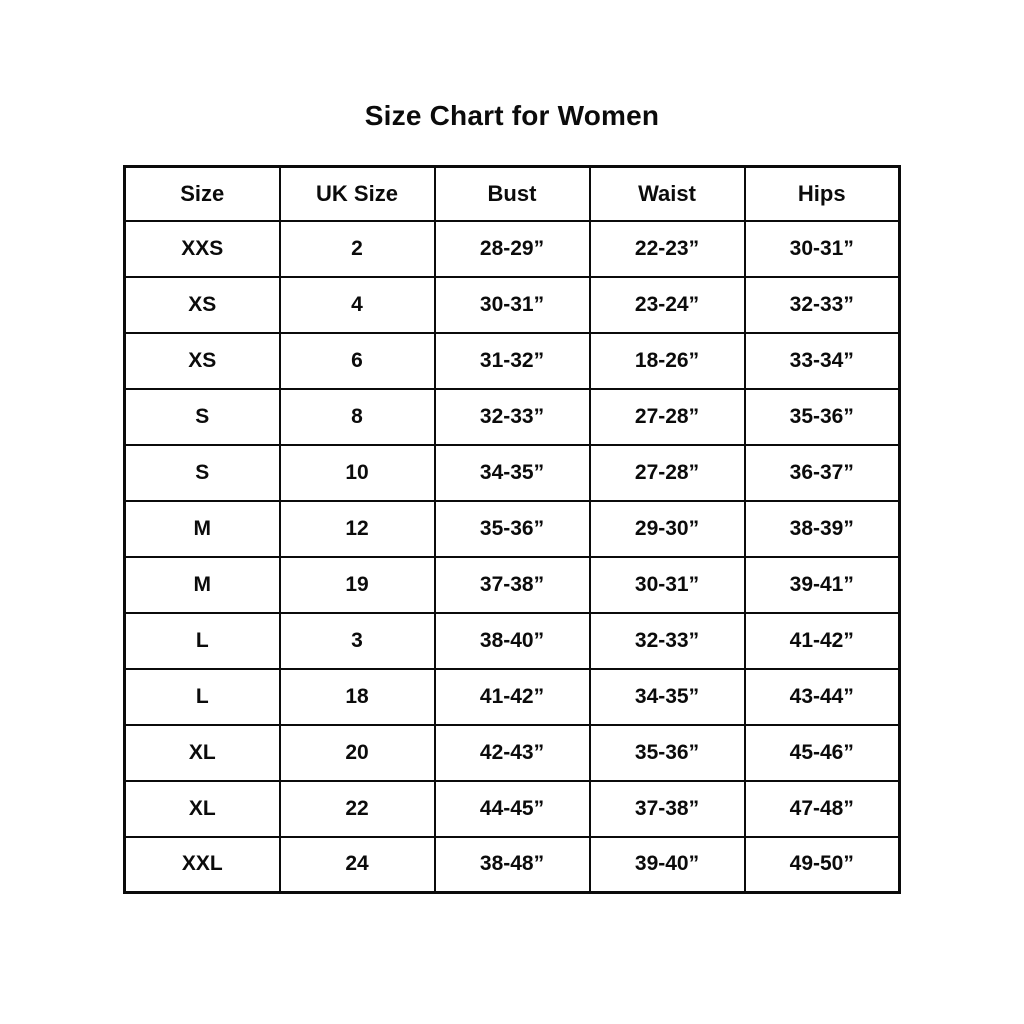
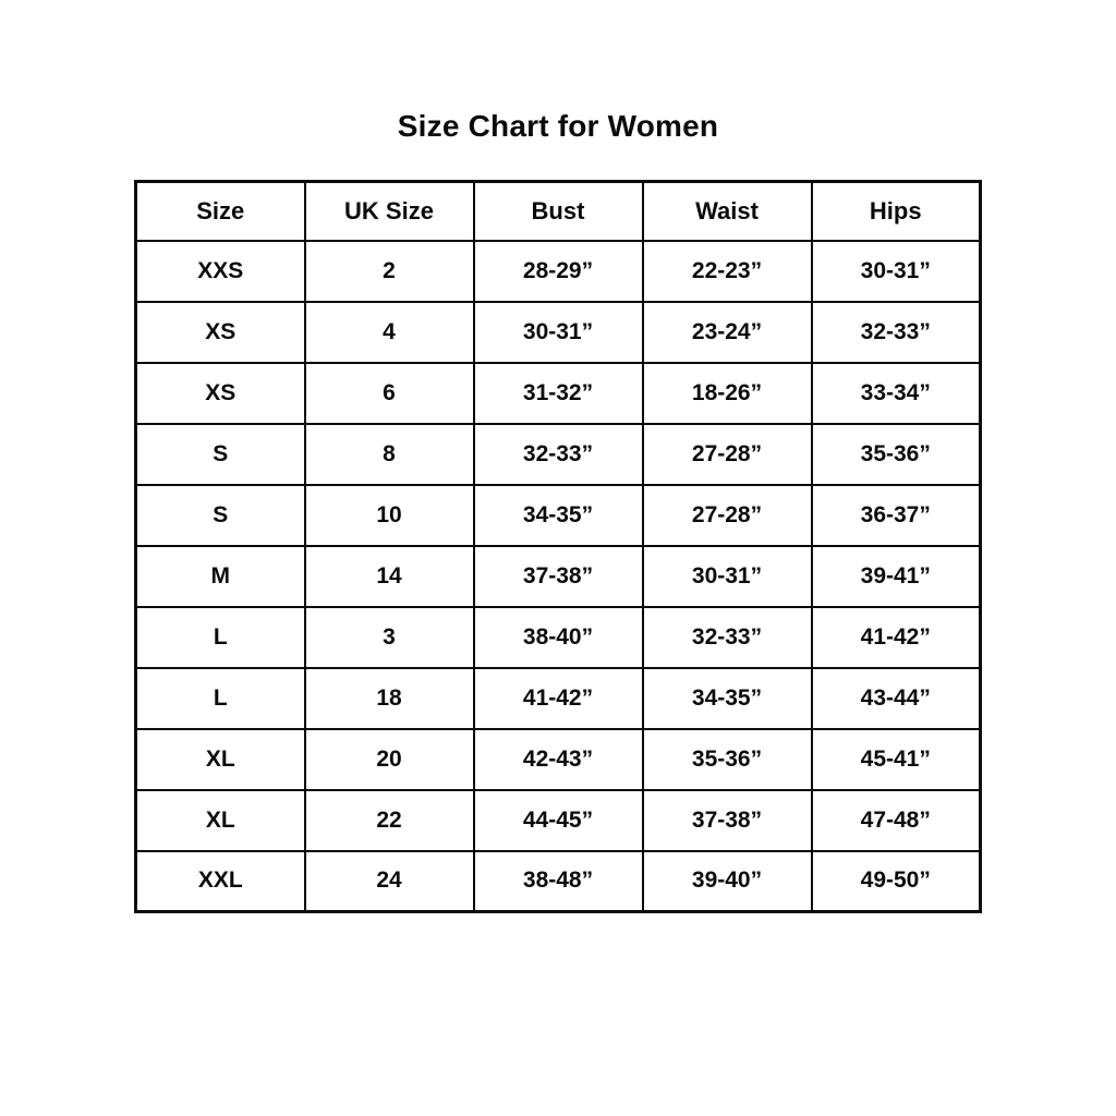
  Size Chart for Women
  Size	UK Size	Bust	Waist	Hips
  XXS	2	28-29”	22-23”	30-31”
  XS	4	30-31”	23-24”	32-33”
  XS	6	31-32”	18-26”	33-34”
  S	8	32-33”	27-28”	35-36”
  S	10	34-35”	27-28”	36-37”
- M	12	35-36”	29-30”	38-39”
- M	19	37-38”	30-31”	39-41”
+ M	14	37-38”	30-31”	39-41”
  L	3	38-40”	32-33”	41-42”
  L	18	41-42”	34-35”	43-44”
- XL	20	42-43”	35-36”	45-46”
+ XL	20	42-43”	35-36”	45-41”
  XL	22	44-45”	37-38”	47-48”
  XXL	24	38-48”	39-40”	49-50”
